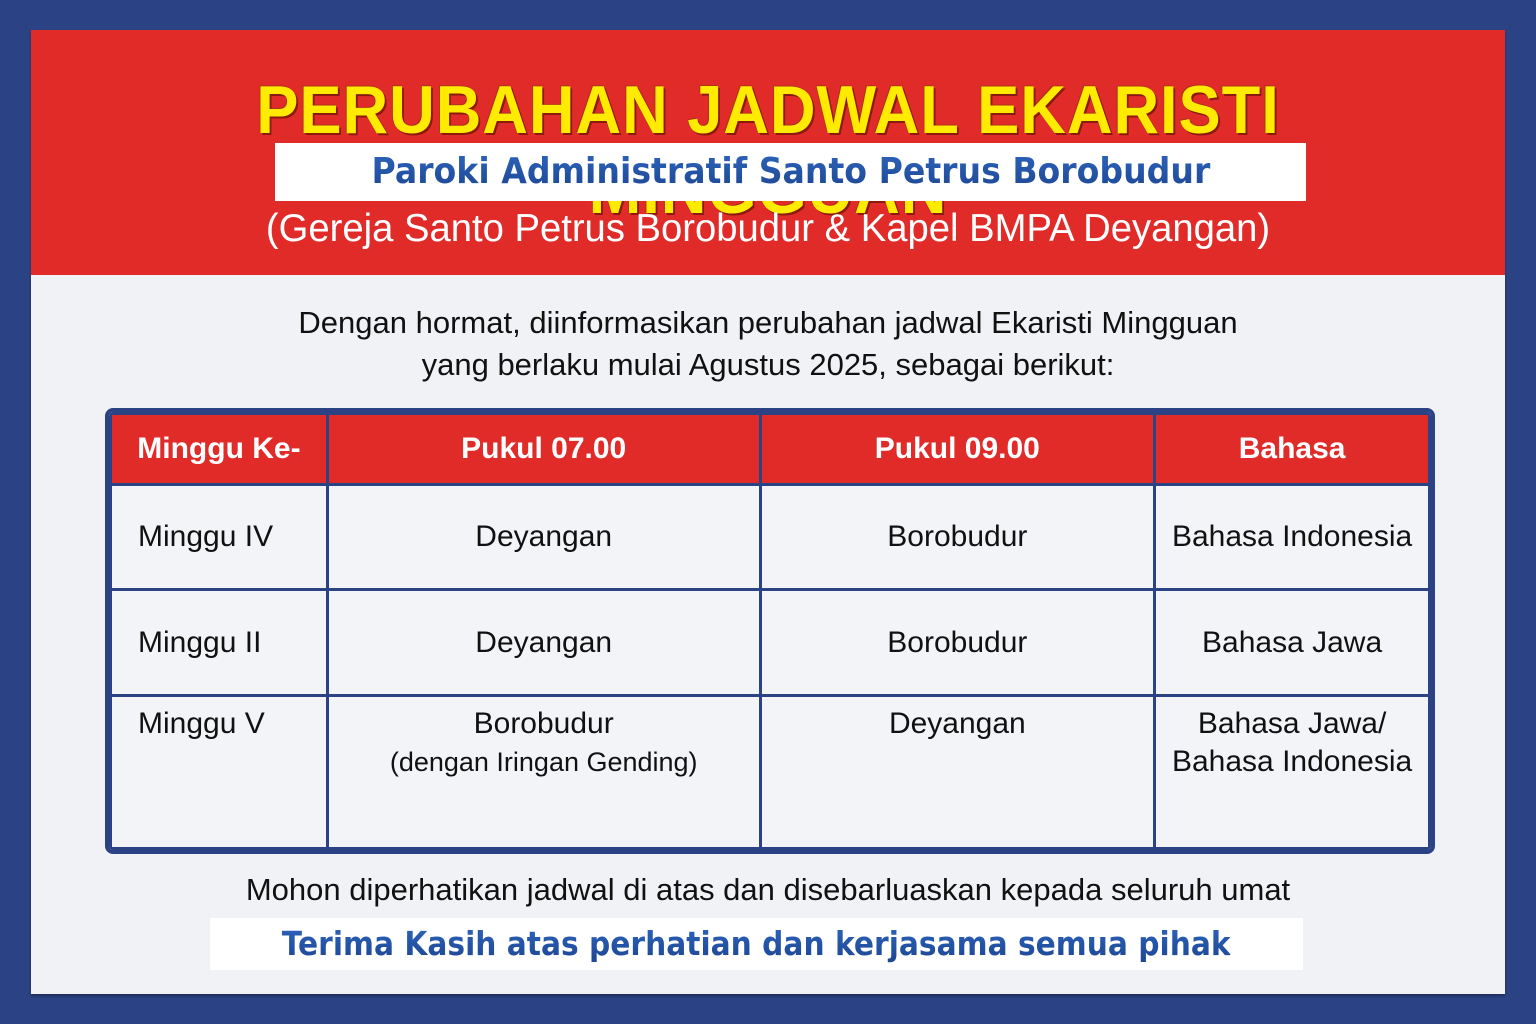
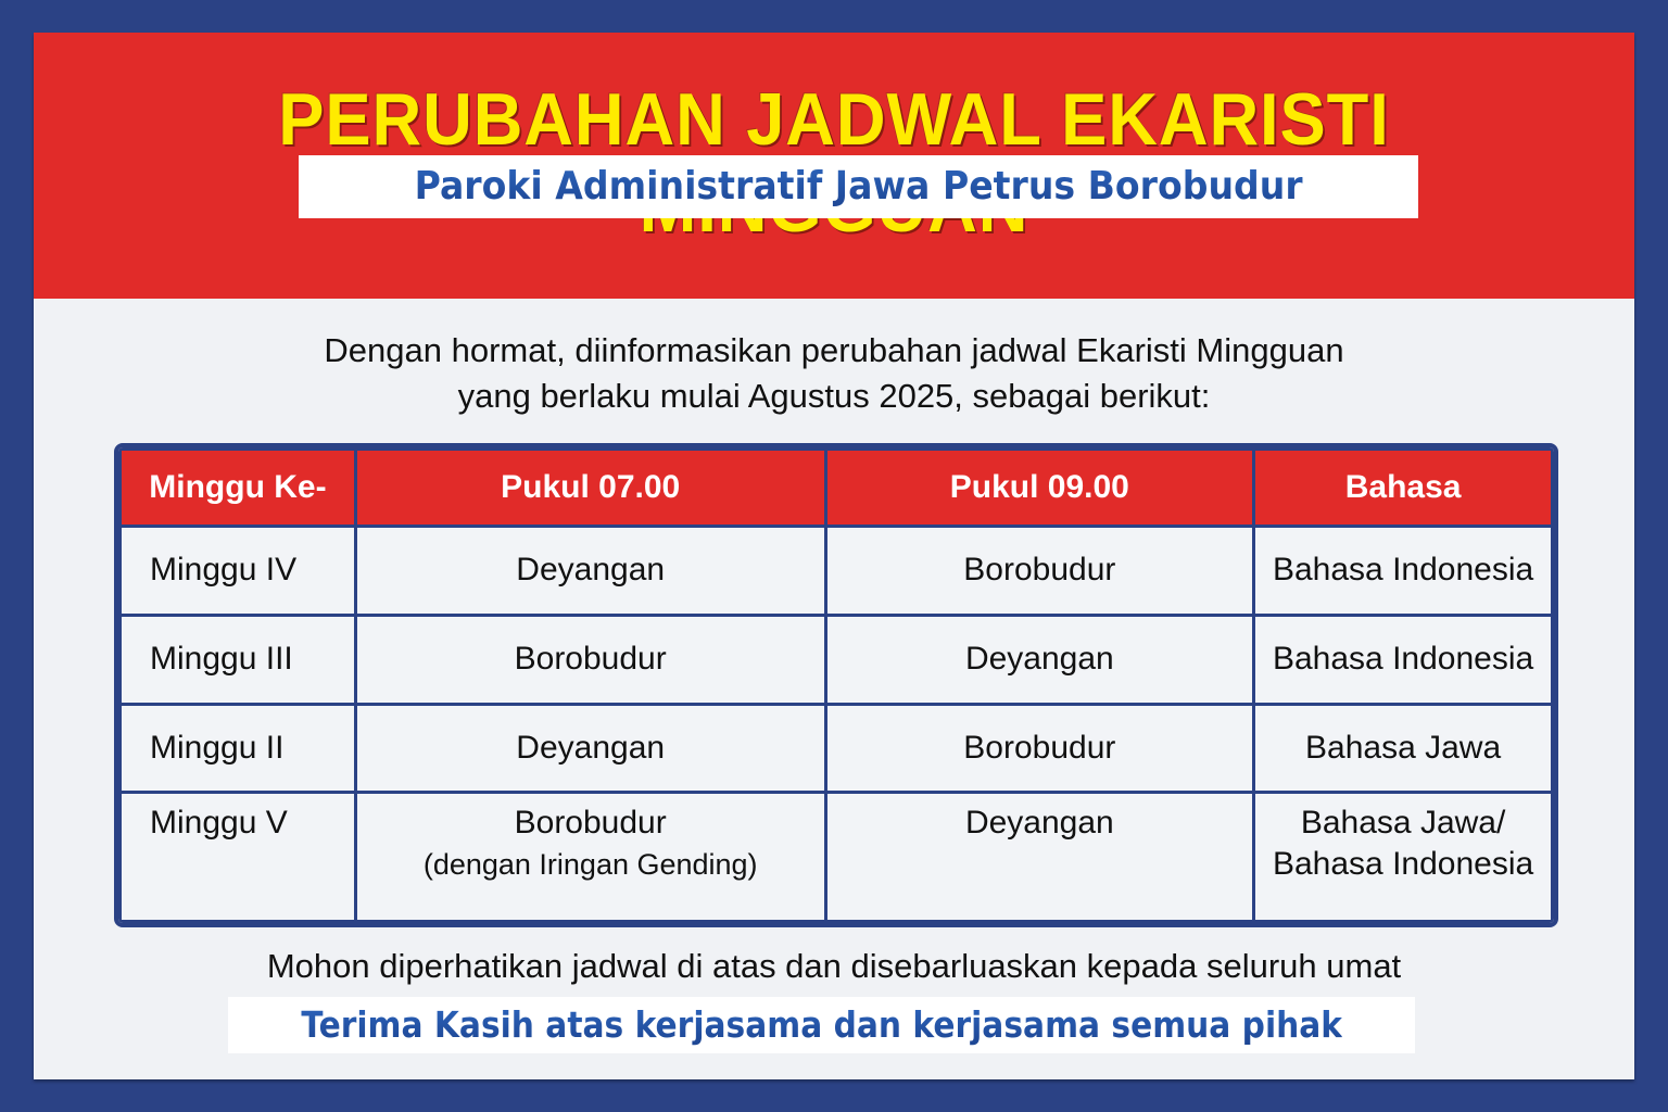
  PERUBAHAN JADWAL EKARISTI
- Paroki Administratif Santo Petrus Borobudur
+ Paroki Administratif Jawa Petrus Borobudur
- (Gereja Santo Petrus Borobudur & Kapel BMPA Deyangan)
  Dengan hormat, diinformasikan perubahan jadwal Ekaristi Mingguan
  yang berlaku mulai Agustus 2025, sebagai berikut:
  Minggu Ke-	Pukul 07.00	Pukul 09.00	Bahasa
  Minggu IV	Deyangan	Borobudur	Bahasa Indonesia
+ Minggu III	Borobudur	Deyangan	Bahasa Indonesia
  Minggu II	Deyangan	Borobudur	Bahasa Jawa
  Minggu V	Borobudur (dengan Iringan Gending)	Deyangan	Bahasa Jawa/ Bahasa Indonesia
  Mohon diperhatikan jadwal di atas dan disebarluaskan kepada seluruh umat
- Terima Kasih atas perhatian dan kerjasama semua pihak
+ Terima Kasih atas kerjasama dan kerjasama semua pihak
